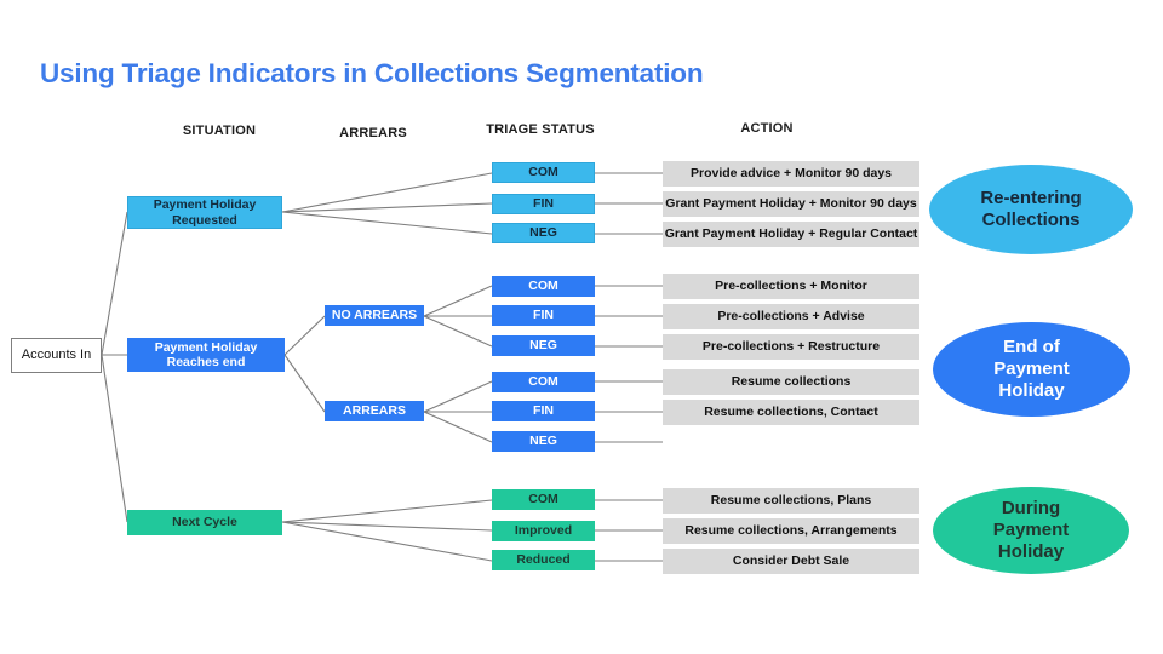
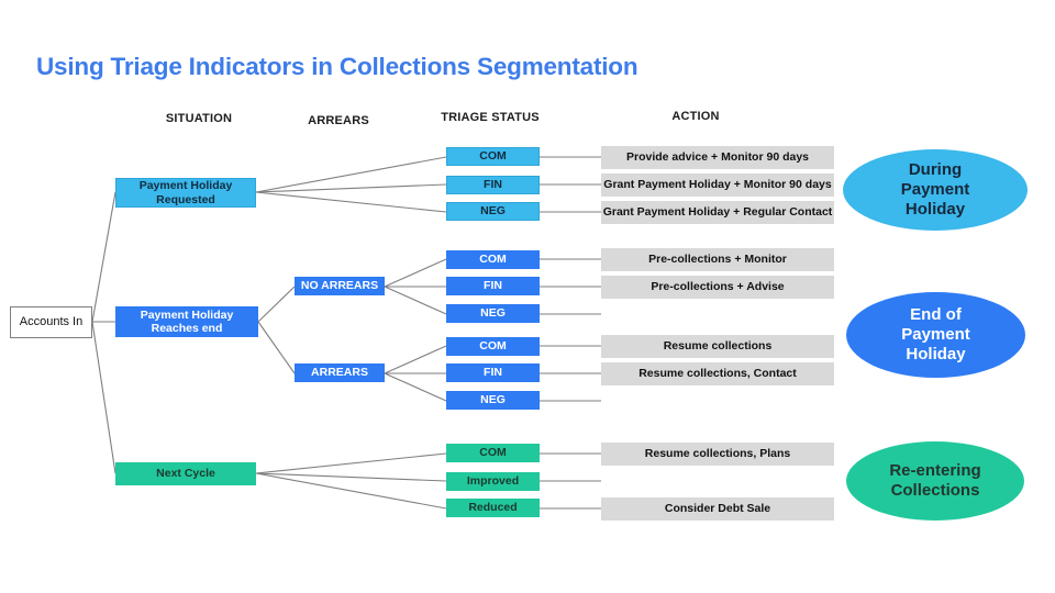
  Using Triage Indicators in Collections Segmentation
  SITUATION
  ARREARS
  TRIAGE STATUS
  ACTION
  Accounts In
  Payment Holiday Requested
  Payment Holiday Reaches end
  Next Cycle
  NO ARREARS
  ARREARS
  COM
  FIN
  NEG
  COM
  FIN
  NEG
  COM
  FIN
  NEG
  COM
  Improved
  Reduced
  Provide advice + Monitor 90 days
  Grant Payment Holiday + Monitor 90 days
  Grant Payment Holiday + Regular Contact
  Pre-collections + Monitor
  Pre-collections + Advise
- Pre-collections + Restructure
  Resume collections
  Resume collections, Contact
  Resume collections, Plans
- Resume collections, Arrangements
  Consider Debt Sale
- Re-entering Collections
+ During Payment Holiday
  End of Payment Holiday
- During Payment Holiday
+ Re-entering Collections
